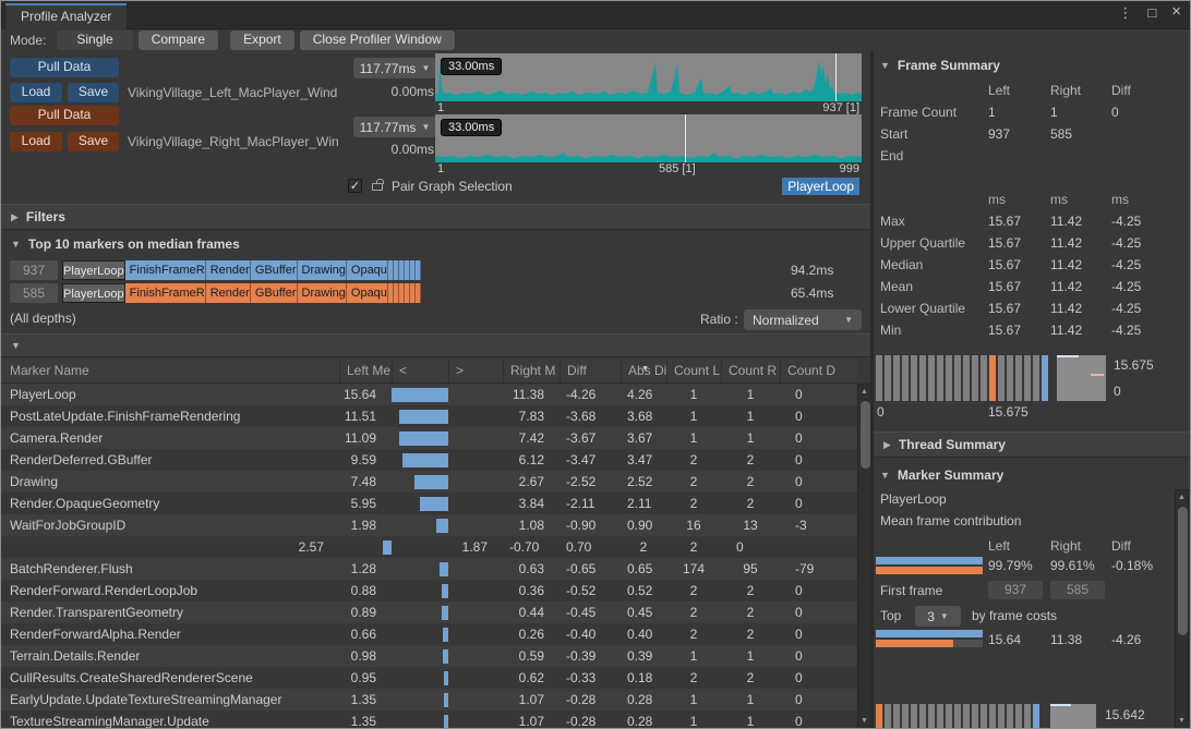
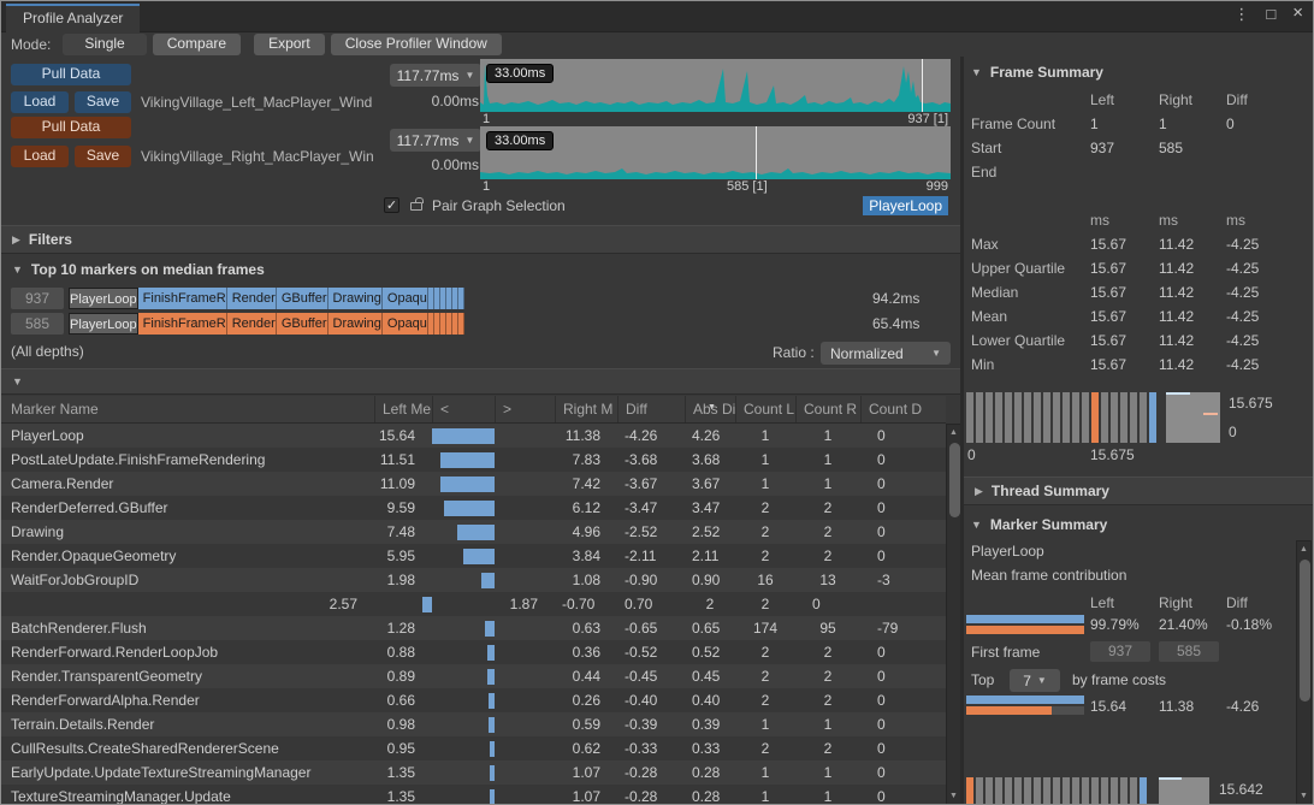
  Profile Analyzer
  ⋮
  □
  ×
  Mode:
  Single
  Compare
  Export
  Close Profiler Window
  Pull Data
  Load
  Save
  VikingVillage_Left_MacPlayer_Wind
  117.77ms
  ▼
  0.00ms
  33.00ms
  1
  937 [1]
  Pull Data
  Load
  Save
  VikingVillage_Right_MacPlayer_Win
  117.77ms
  ▼
  0.00ms
  33.00ms
  1
  585 [1]
  999
  ✓
  Pair Graph Selection
  PlayerLoop
  ▶
  Filters
  ▼
  Top 10 markers on median frames
  937
  PlayerLoop
  FinishFrameR
  Render
  GBuffer
  Drawing
  Opaqu
  94.2ms
  585
  PlayerLoop
  FinishFrameR
  Render
  GBuffer
  Drawing
  Opaqu
  65.4ms
  (All depths)
  Ratio :
  Normalized
  ▼
  ▼
  Marker Name
  Left Me
  <
  >
  Right M
  Diff
  Abs Di
  Count L
  Count R
  Count D
  PlayerLoop
  15.64
  11.38
  -4.26
  4.26
  1
  1
  0
  PostLateUpdate.FinishFrameRendering
  11.51
  7.83
  -3.68
  3.68
  1
  1
  0
  Camera.Render
  11.09
  7.42
  -3.67
  3.67
  1
  1
  0
  RenderDeferred.GBuffer
  9.59
  6.12
  -3.47
  3.47
  2
  2
  0
  Drawing
  7.48
- 2.67
+ 4.96
  -2.52
  2.52
  2
  2
  0
  Render.OpaqueGeometry
  5.95
  3.84
  -2.11
  2.11
  2
  2
  0
  WaitForJobGroupID
  1.98
  1.08
  -0.90
  0.90
  16
  13
  -3
  2.57
  1.87
  -0.70
  0.70
  2
  2
  0
  BatchRenderer.Flush
  1.28
  0.63
  -0.65
  0.65
  174
  95
  -79
  RenderForward.RenderLoopJob
  0.88
  0.36
  -0.52
  0.52
  2
  2
  0
  Render.TransparentGeometry
  0.89
  0.44
  -0.45
  0.45
  2
  2
  0
  RenderForwardAlpha.Render
  0.66
  0.26
  -0.40
  0.40
  2
  2
  0
  Terrain.Details.Render
  0.98
  0.59
  -0.39
  0.39
  1
  1
  0
  CullResults.CreateSharedRendererScene
  0.95
  0.62
  -0.33
- 0.18
+ 0.33
  2
  2
  0
  EarlyUpdate.UpdateTextureStreamingManager
  1.35
  1.07
  -0.28
  0.28
  1
  1
  0
  TextureStreamingManager.Update
  1.35
  1.07
  -0.28
  0.28
  1
  1
  0
  ▼
  Frame Summary
  Left
  Right
  Diff
  Frame Count
  1
  1
  0
  Start
  937
  585
  End
  ms
  ms
  ms
  Max
  15.67
  11.42
  -4.25
  Upper Quartile
  15.67
  11.42
  -4.25
  Median
  15.67
  11.42
  -4.25
  Mean
  15.67
  11.42
  -4.25
  Lower Quartile
  15.67
  11.42
  -4.25
  Min
  15.67
  11.42
  -4.25
  15.675
  0
  0
  15.675
  ▶
  Thread Summary
  ▼
  Marker Summary
  PlayerLoop
  Mean frame contribution
  Left
  Right
  Diff
  99.79%
- 99.61%
+ 21.40%
  -0.18%
  First frame
  937
  585
  Top
- 3
+ 7
  ▼
  by frame costs
  15.64
  11.38
  -4.26
  15.642
